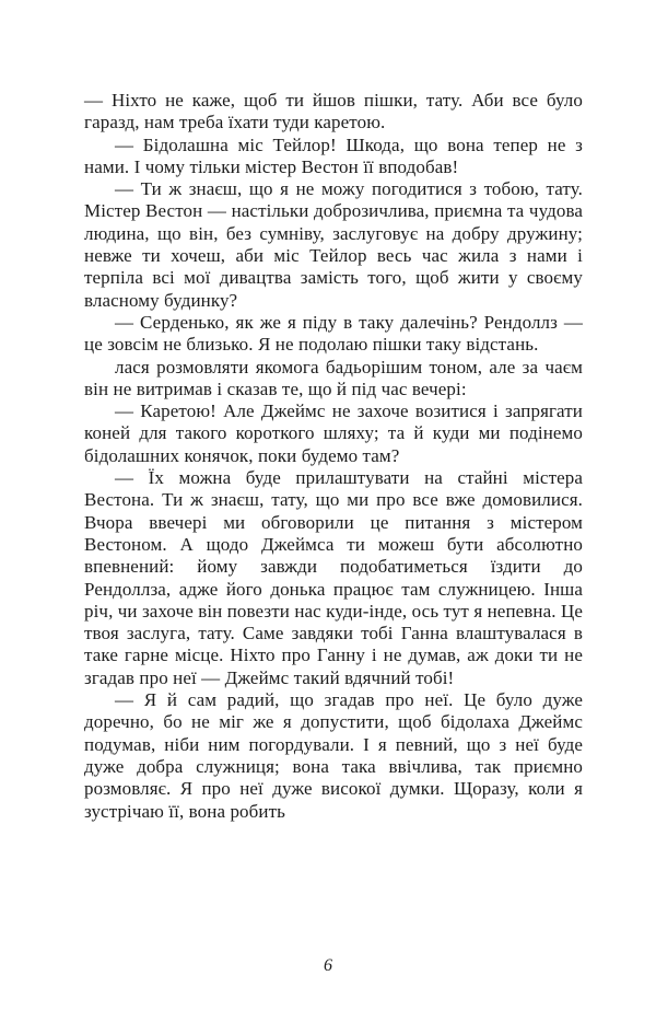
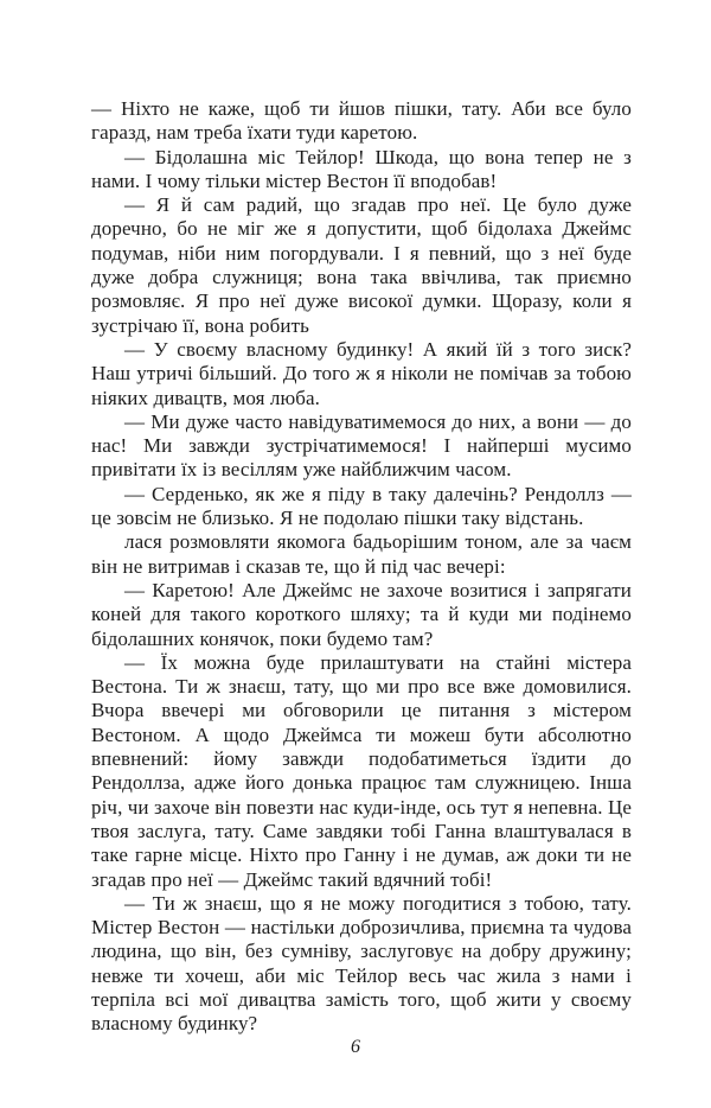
  — Ніхто не каже, щоб ти йшов пішки, тату. Аби все було гаразд, нам треба їхати туди каретою.
  — Бідолашна міс Тейлор! Шкода, що вона тепер не з нами. І чому тільки містер Вестон її вподобав!
- — Ти ж знаєш, що я не можу погодитися з тобою, тату. Містер Вестон — настільки доброзичлива, приємна та чудова людина, що він, без сумніву, заслуговує на добру дружину; невже ти хочеш, аби міс Тейлор весь час жила з нами і терпіла всі мої дивацтва замість того, щоб жити у своєму власному будинку?
+ — Я й сам радий, що згадав про неї. Це було дуже доречно, бо не міг же я допустити, щоб бідолаха Джеймс подумав, ніби ним погордували. І я певний, що з неї буде дуже добра служниця; вона така ввічлива, так приємно розмовляє. Я про неї дуже високої думки. Щоразу, коли я зустрічаю її, вона робить
+ — У своєму власному будинку! А який їй з того зиск? Наш утричі більший. До того ж я ніколи не помічав за тобою ніяких дивацтв, моя люба.
+ — Ми дуже часто навідуватимемося до них, а вони — до нас! Ми завжди зустрічатимемося! І найперші мусимо привітати їх із весіллям уже найближчим часом.
  — Серденько, як же я піду в таку далечінь? Рендоллз — це зовсім не близько. Я не подолаю пішки таку відстань.
  лася розмовляти якомога бадьорішим тоном, але за чаєм він не витримав і сказав те, що й під час вечері:
  — Каретою! Але Джеймс не захоче возитися і запрягати коней для такого короткого шляху; та й куди ми подінемо бідолашних конячок, поки будемо там?
  — Їх можна буде прилаштувати на стайні містера Вестона. Ти ж знаєш, тату, що ми про все вже домовилися. Вчора ввечері ми обговорили це питання з містером Вестоном. А щодо Джеймса ти можеш бути абсолютно впевнений: йому завжди подобатиметься їздити до Рендоллза, адже його донька працює там служницею. Інша річ, чи захоче він повезти нас куди-інде, ось тут я непевна. Це твоя заслуга, тату. Саме завдяки тобі Ганна влаштувалася в таке гарне місце. Ніхто про Ганну і не думав, аж доки ти не згадав про неї — Джеймс такий вдячний тобі!
- — Я й сам радий, що згадав про неї. Це було дуже доречно, бо не міг же я допустити, щоб бідолаха Джеймс подумав, ніби ним погордували. І я певний, що з неї буде дуже добра служниця; вона така ввічлива, так приємно розмовляє. Я про неї дуже високої думки. Щоразу, коли я зустрічаю її, вона робить
+ — Ти ж знаєш, що я не можу погодитися з тобою, тату. Містер Вестон — настільки доброзичлива, приємна та чудова людина, що він, без сумніву, заслуговує на добру дружину; невже ти хочеш, аби міс Тейлор весь час жила з нами і терпіла всі мої дивацтва замість того, щоб жити у своєму власному будинку?
  6
